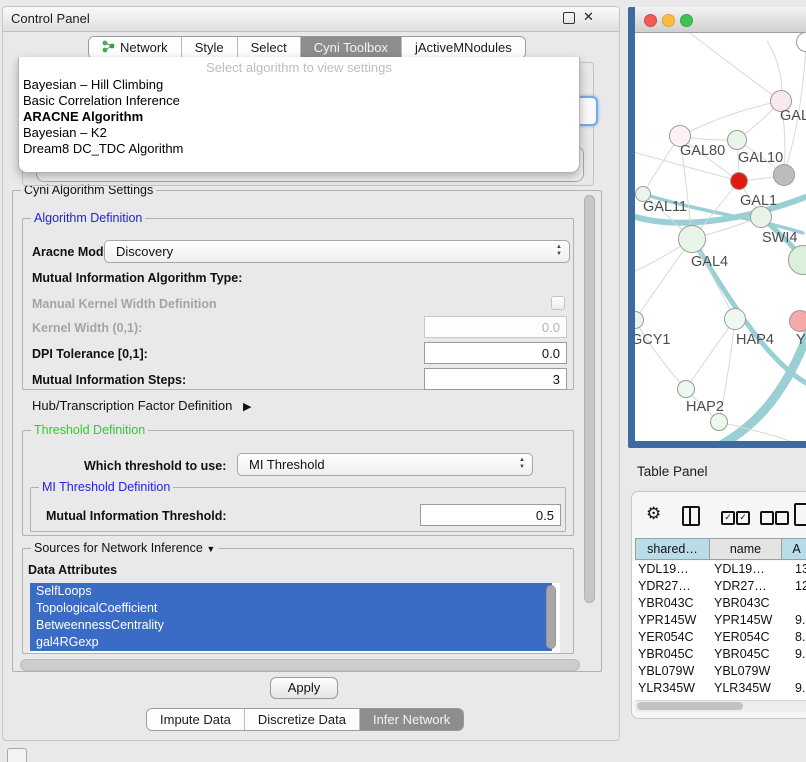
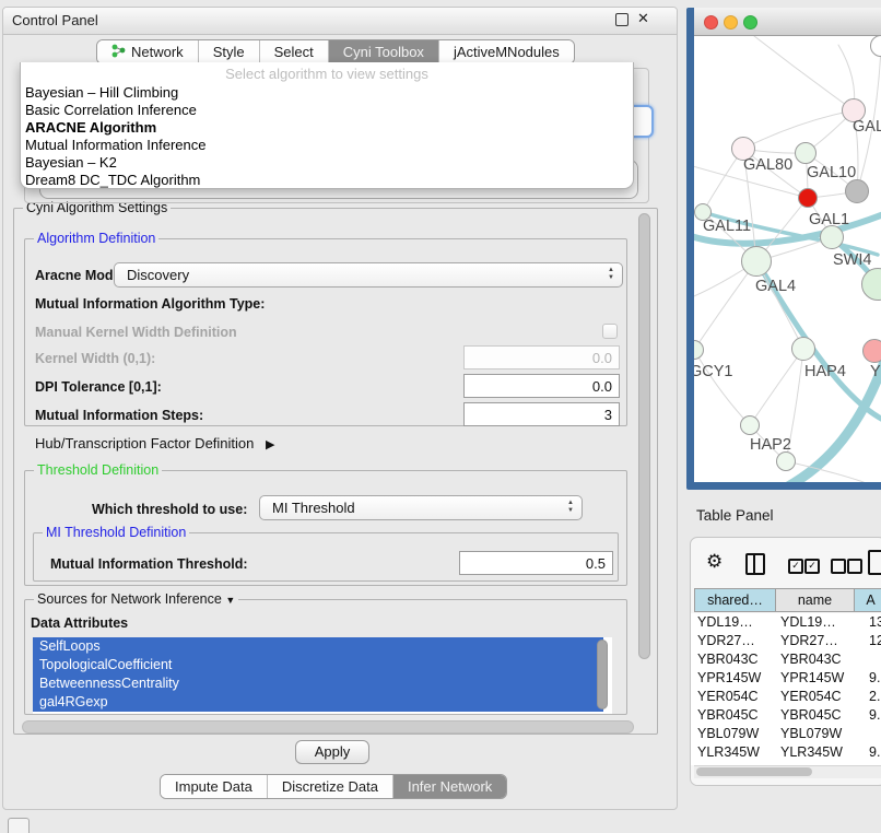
  Control Panel
  ✕
  Network
  Style
  Select
  Cyni Toolbox
  jActiveMNodules
  Select algorithm to view settings
  Bayesian – Hill Climbing
  Basic Correlation Inference
  ARACNE Algorithm
+ Mutual Information Inference
  Bayesian – K2
  Dream8 DC_TDC Algorithm
  Cyni Algorithm Settings
  Algorithm Definition
  Aracne Mod
  Discovery
  Mutual Information Algorithm Type:
  Manual Kernel Width Definition
  Kernel Width (0,1):
  0.0
  DPI Tolerance [0,1]:
  0.0
  Mutual Information Steps:
  3
  Hub/Transcription Factor Definition ▶
  Threshold Definition
  Which threshold to use:
  MI Threshold
  MI Threshold Definition
  Mutual Information Threshold:
  0.5
  Sources for Network Inference ▼
  Data Attributes
  SelfLoops
  TopologicalCoefficient
  BetweennessCentrality
  gal4RGexp
  Apply
  Impute Data
  Discretize Data
  Infer Network
  GAL
  GAL80
  GAL10
  GAL1
  GAL11
  SWI4
  GAL4
  GCY1
  HAP4
  Y
  HAP2
  Table Panel
  ⚙
  ✓
  ✓
  shared…
  name
  A
  YDL19…
  YDL19…
  13
  YDR27…
  YDR27…
  12
  YBR043C
  YBR043C
  YPR145W
  YPR145W
  9.
  YER054C
  YER054C
- 8.
+ 2.
  YBR045C
  YBR045C
  9.
  YBL079W
  YBL079W
  YLR345W
  YLR345W
  9.
